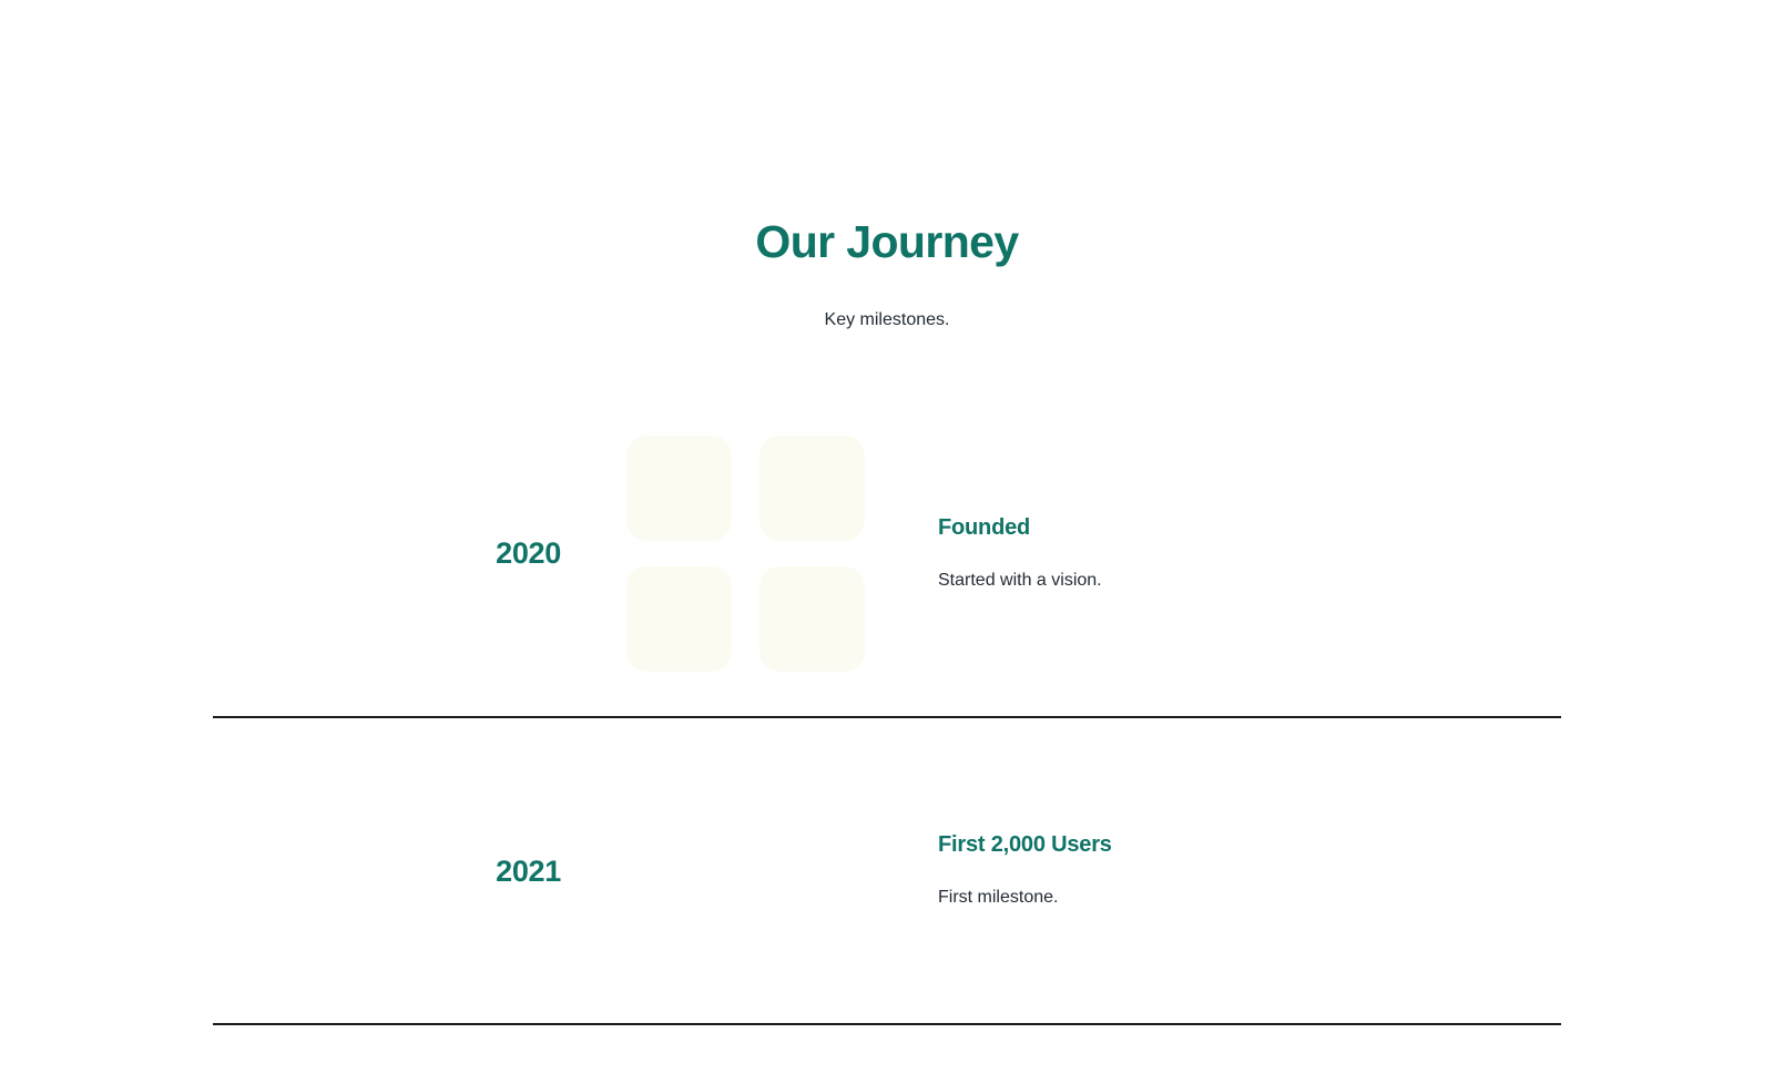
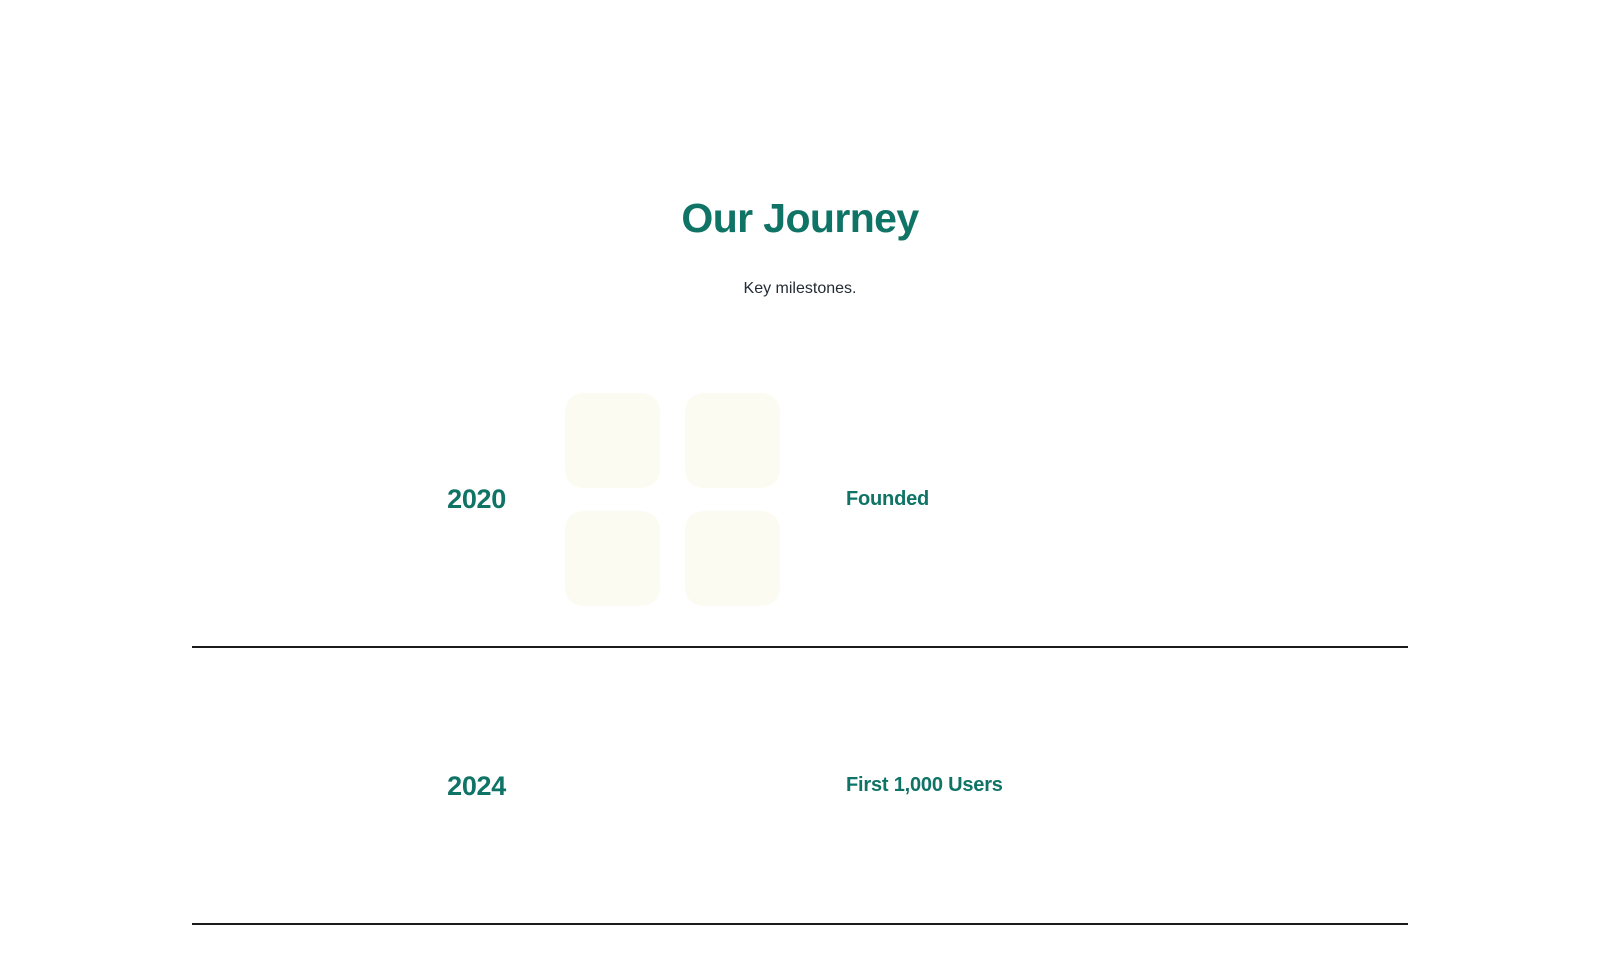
  Our Journey
  Key milestones.
  2020
  Founded
- Started with a vision.
- 2021
+ 2024
- First 2,000 Users
+ First 1,000 Users
- First milestone.
